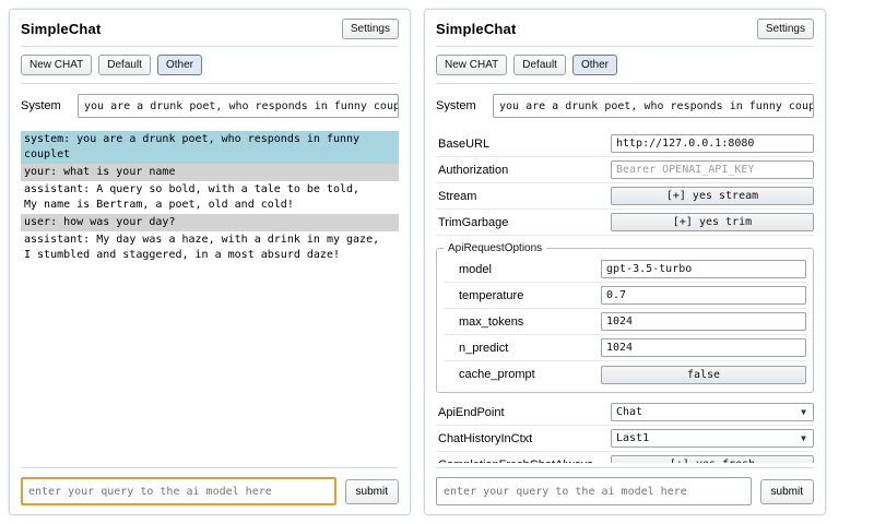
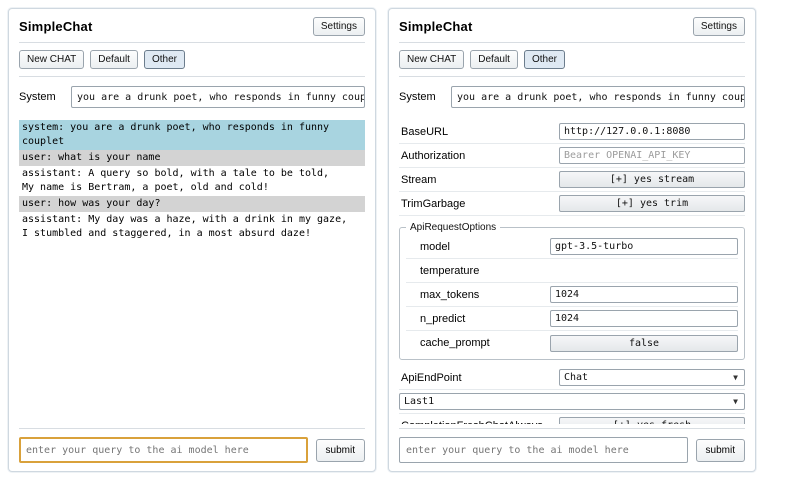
  SimpleChat
  Settings
  New CHAT
  Default
  Other
  System
  you are a drunk poet, who responds in funny coup
  system: you are a drunk poet, who responds in funny couplet
- your: what is your name
+ user: what is your name
  assistant: A query so bold, with a tale to be told,
  My name is Bertram, a poet, old and cold!
  user: how was your day?
  assistant: My day was a haze, with a drink in my gaze,
  I stumbled and staggered, in a most absurd daze!
  enter your query to the ai model here
  submit
  SimpleChat
  Settings
  New CHAT
  Default
  Other
  System
  you are a drunk poet, who responds in funny coup
  BaseURL
  http://127.0.0.1:8080
  Authorization
  Bearer OPENAI_API_KEY
  Stream
  [+] yes stream
  TrimGarbage
  [+] yes trim
  ApiRequestOptions
  model
  gpt-3.5-turbo
  temperature
- 0.7
  max_tokens
  1024
  n_predict
  1024
  cache_prompt
  false
  ApiEndPoint
  Chat
  ▼
- ChatHistoryInCtxt
  Last1
  ▼
  enter your query to the ai model here
  submit
